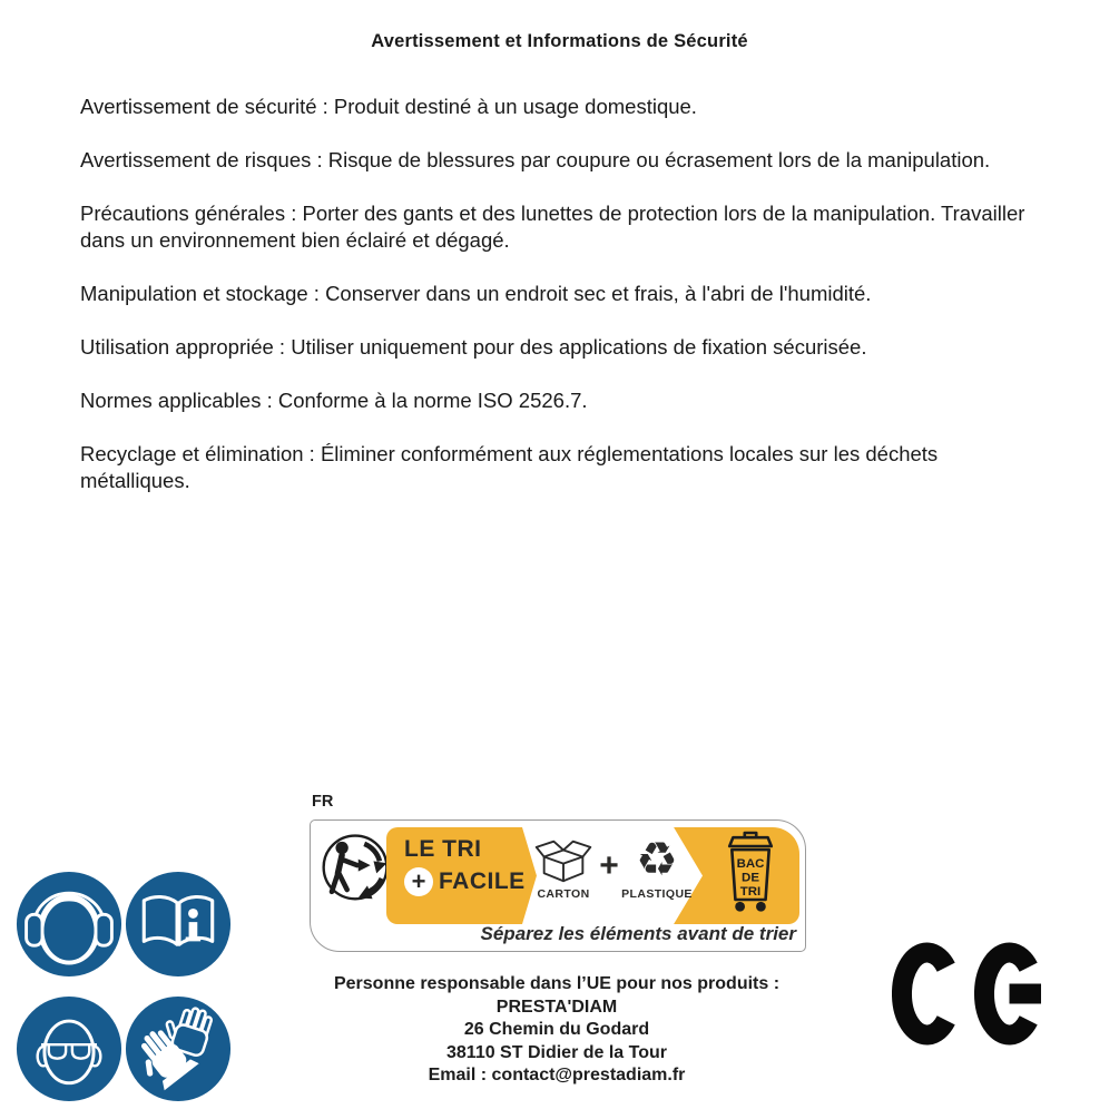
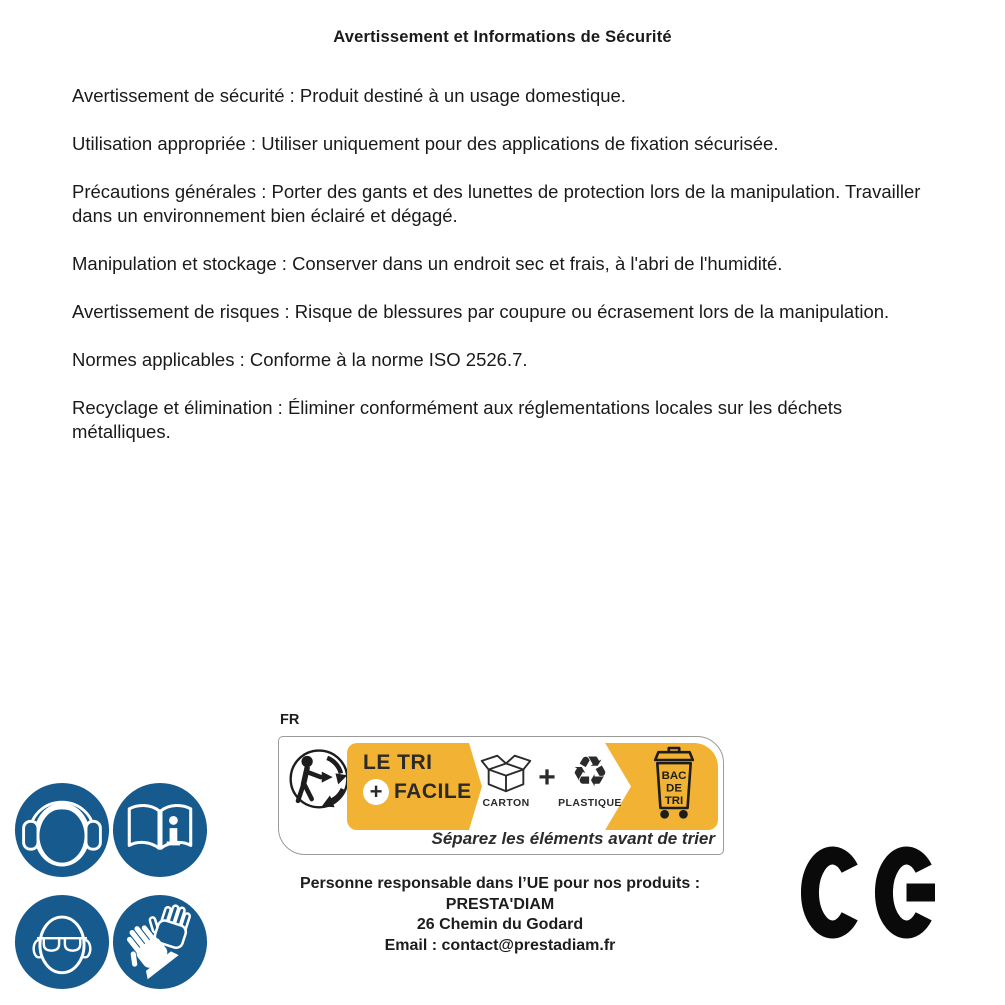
  Avertissement et Informations de Sécurité
  Avertissement de sécurité : Produit destiné à un usage domestique.
- Avertissement de risques : Risque de blessures par coupure ou écrasement lors de la manipulation.
+ Utilisation appropriée : Utiliser uniquement pour des applications de fixation sécurisée.
  Précautions générales : Porter des gants et des lunettes de protection lors de la manipulation. Travailler dans un environnement bien éclairé et dégagé.
  Manipulation et stockage : Conserver dans un endroit sec et frais, à l'abri de l'humidité.
- Utilisation appropriée : Utiliser uniquement pour des applications de fixation sécurisée.
+ Avertissement de risques : Risque de blessures par coupure ou écrasement lors de la manipulation.
  Normes applicables : Conforme à la norme ISO 2526.7.
  Recyclage et élimination : Éliminer conformément aux réglementations locales sur les déchets métalliques.
  FR
  LE TRI
  +
  FACILE
  CARTON
  +
  ♻
  PLASTIQUE
  BAC
  DE
  TRI
  Séparez les éléments avant de trier
  Personne responsable dans l’UE pour nos produits :
  PRESTA'DIAM
  26 Chemin du Godard
- 38110 ST Didier de la Tour
  Email : contact@prestadiam.fr
